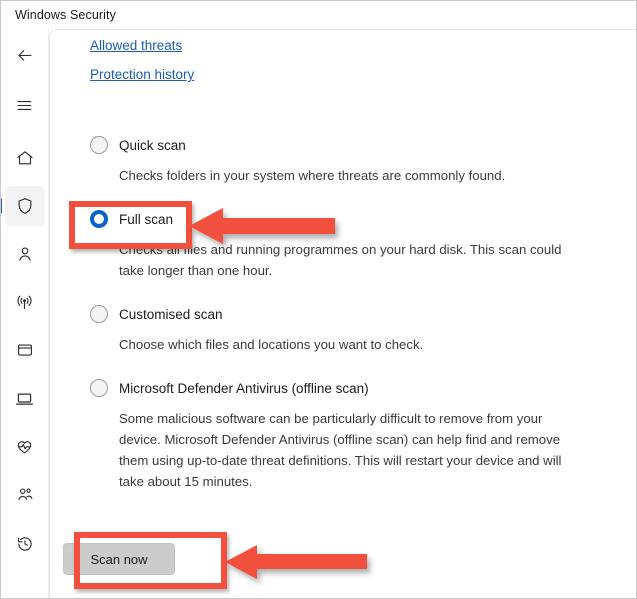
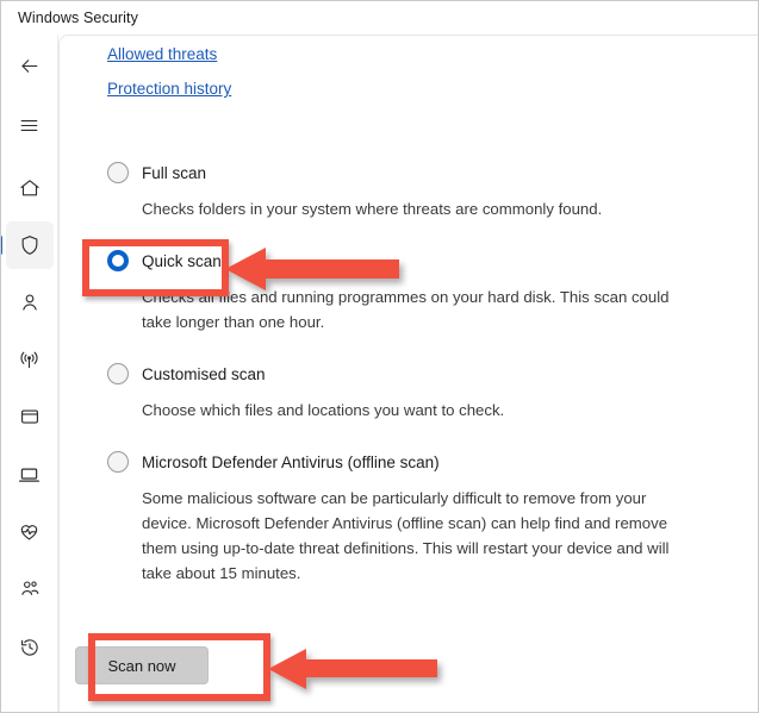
  Windows Security
  Allowed threats
  Protection history
- Quick scan
+ Full scan
  Checks folders in your system where threats are commonly found.
- Full scan
+ Quick scan
  Checks all files and running programmes on your hard disk. This scan could take longer than one hour.
  Customised scan
  Choose which files and locations you want to check.
  Microsoft Defender Antivirus (offline scan)
  Some malicious software can be particularly difficult to remove from your device. Microsoft Defender Antivirus (offline scan) can help find and remove them using up-to-date threat definitions. This will restart your device and will take about 15 minutes.
  Scan now
